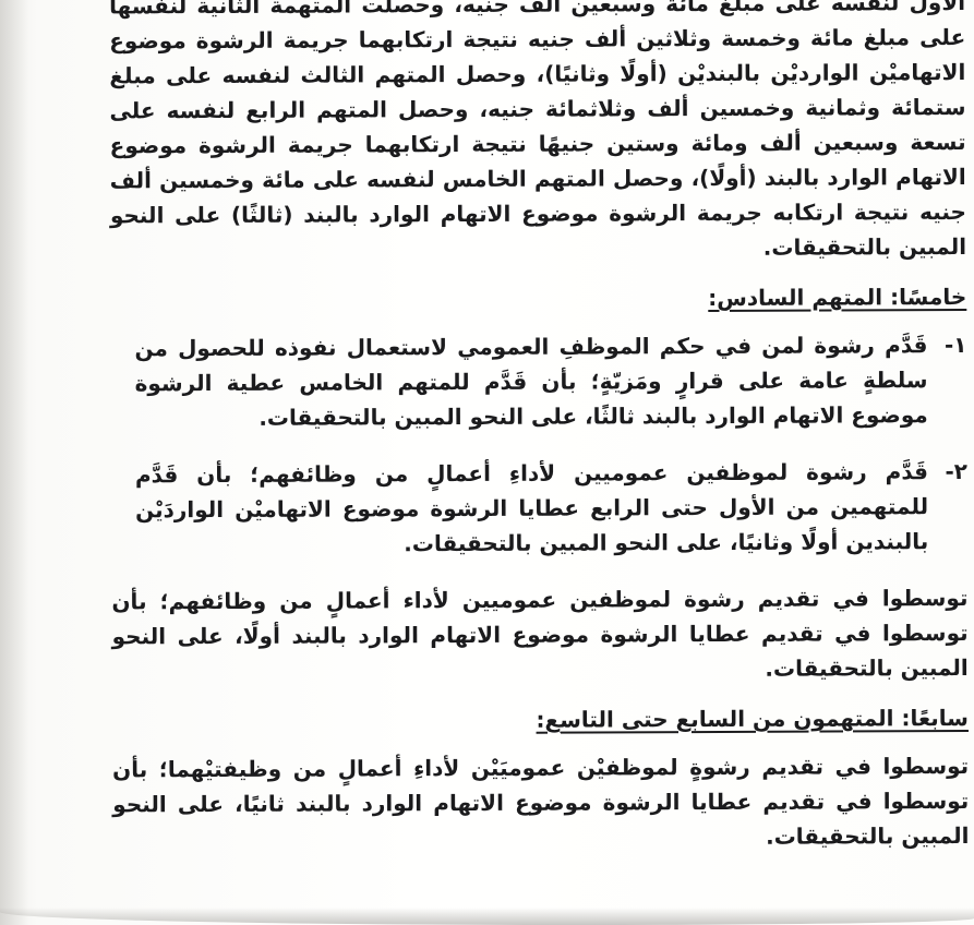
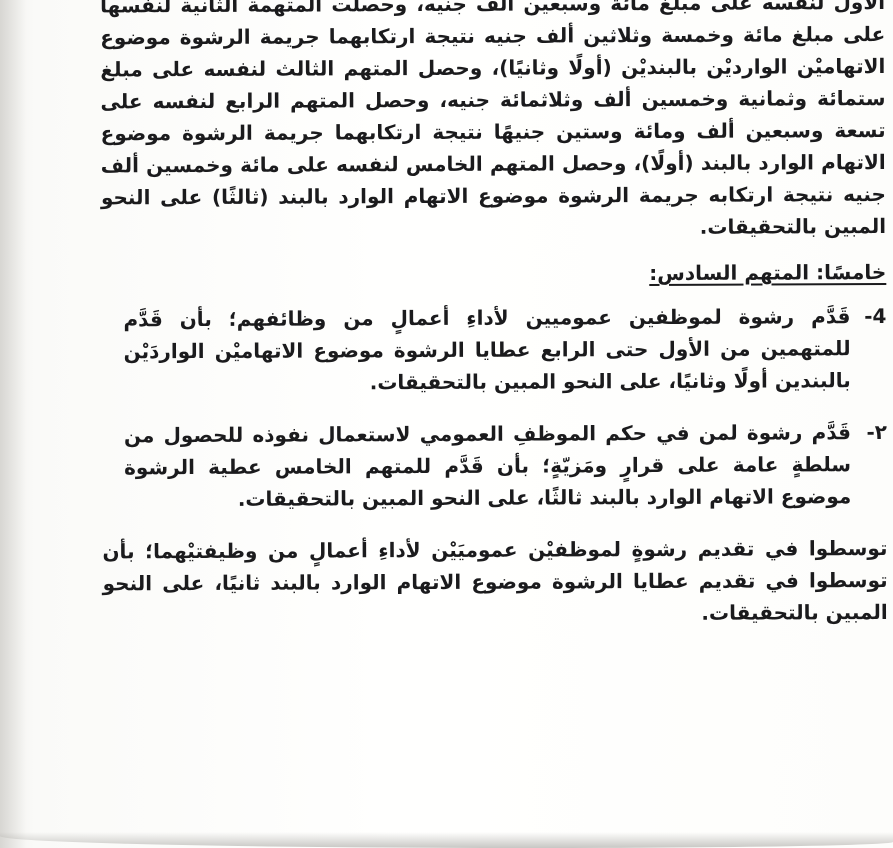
  الأول لنفسه على مبلغ مائة وسبعين ألف جنيه، وحصلت المتهمة الثانية لنفسها على مبلغ مائة وخمسة وثلاثين ألف جنيه نتيجة ارتكابهما جريمة الرشوة موضوع الاتهاميْن الوارديْن بالبنديْن (أولًا وثانيًا)، وحصل المتهم الثالث لنفسه على مبلغ ستمائة وثمانية وخمسين ألف وثلاثمائة جنيه، وحصل المتهم الرابع لنفسه على تسعة وسبعين ألف ومائة وستين جنيهًا نتيجة ارتكابهما جريمة الرشوة موضوع الاتهام الوارد بالبند (أولًا)، وحصل المتهم الخامس لنفسه على مائة وخمسين ألف جنيه نتيجة ارتكابه جريمة الرشوة موضوع الاتهام الوارد بالبند (ثالثًا) على النحو المبين بالتحقيقات.
  خامسًا: المتهم السادس:
- ١-
+ 4-
- قَدَّم رشوة لمن في حكم الموظفِ العمومي لاستعمال نفوذه للحصول من سلطةٍ عامة على قرارٍ ومَزيّةٍ؛ بأن قَدَّم للمتهم الخامس عطية الرشوة موضوع الاتهام الوارد بالبند ثالثًا، على النحو المبين بالتحقيقات.
+ قَدَّم رشوة لموظفين عموميين لأداءِ أعمالٍ من وظائفهم؛ بأن قَدَّم للمتهمين من الأول حتى الرابع عطايا الرشوة موضوع الاتهاميْن الواردَيْن بالبندين أولًا وثانيًا، على النحو المبين بالتحقيقات.
  ٢-
- قَدَّم رشوة لموظفين عموميين لأداءِ أعمالٍ من وظائفهم؛ بأن قَدَّم للمتهمين من الأول حتى الرابع عطايا الرشوة موضوع الاتهاميْن الواردَيْن بالبندين أولًا وثانيًا، على النحو المبين بالتحقيقات.
+ قَدَّم رشوة لمن في حكم الموظفِ العمومي لاستعمال نفوذه للحصول من سلطةٍ عامة على قرارٍ ومَزيّةٍ؛ بأن قَدَّم للمتهم الخامس عطية الرشوة موضوع الاتهام الوارد بالبند ثالثًا، على النحو المبين بالتحقيقات.
- توسطوا في تقديم رشوة لموظفين عموميين لأداء أعمالٍ من وظائفهم؛ بأن توسطوا في تقديم عطايا الرشوة موضوع الاتهام الوارد بالبند أولًا، على النحو المبين بالتحقيقات.
- سابعًا: المتهمون من السابع حتى التاسع:
  توسطوا في تقديم رشوةٍ لموظفيْن عموميَيْن لأداءِ أعمالٍ من وظيفتيْهما؛ بأن توسطوا في تقديم عطايا الرشوة موضوع الاتهام الوارد بالبند ثانيًا، على النحو المبين بالتحقيقات.
